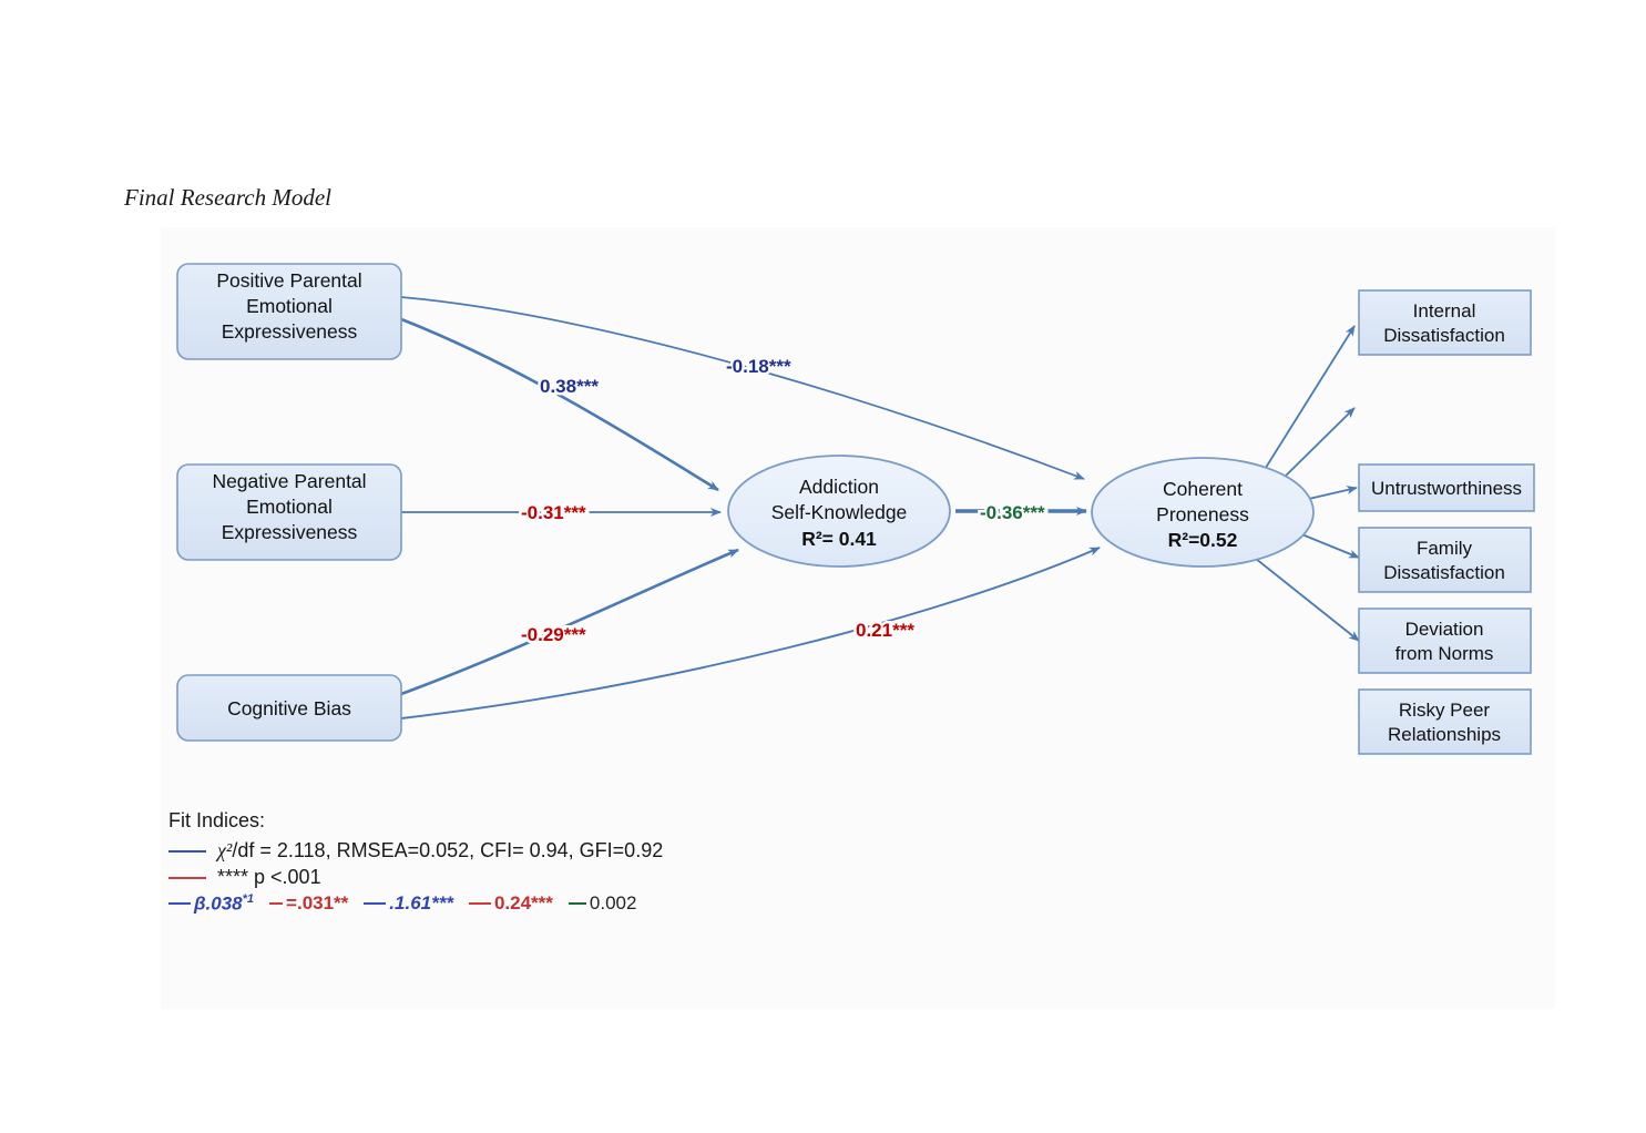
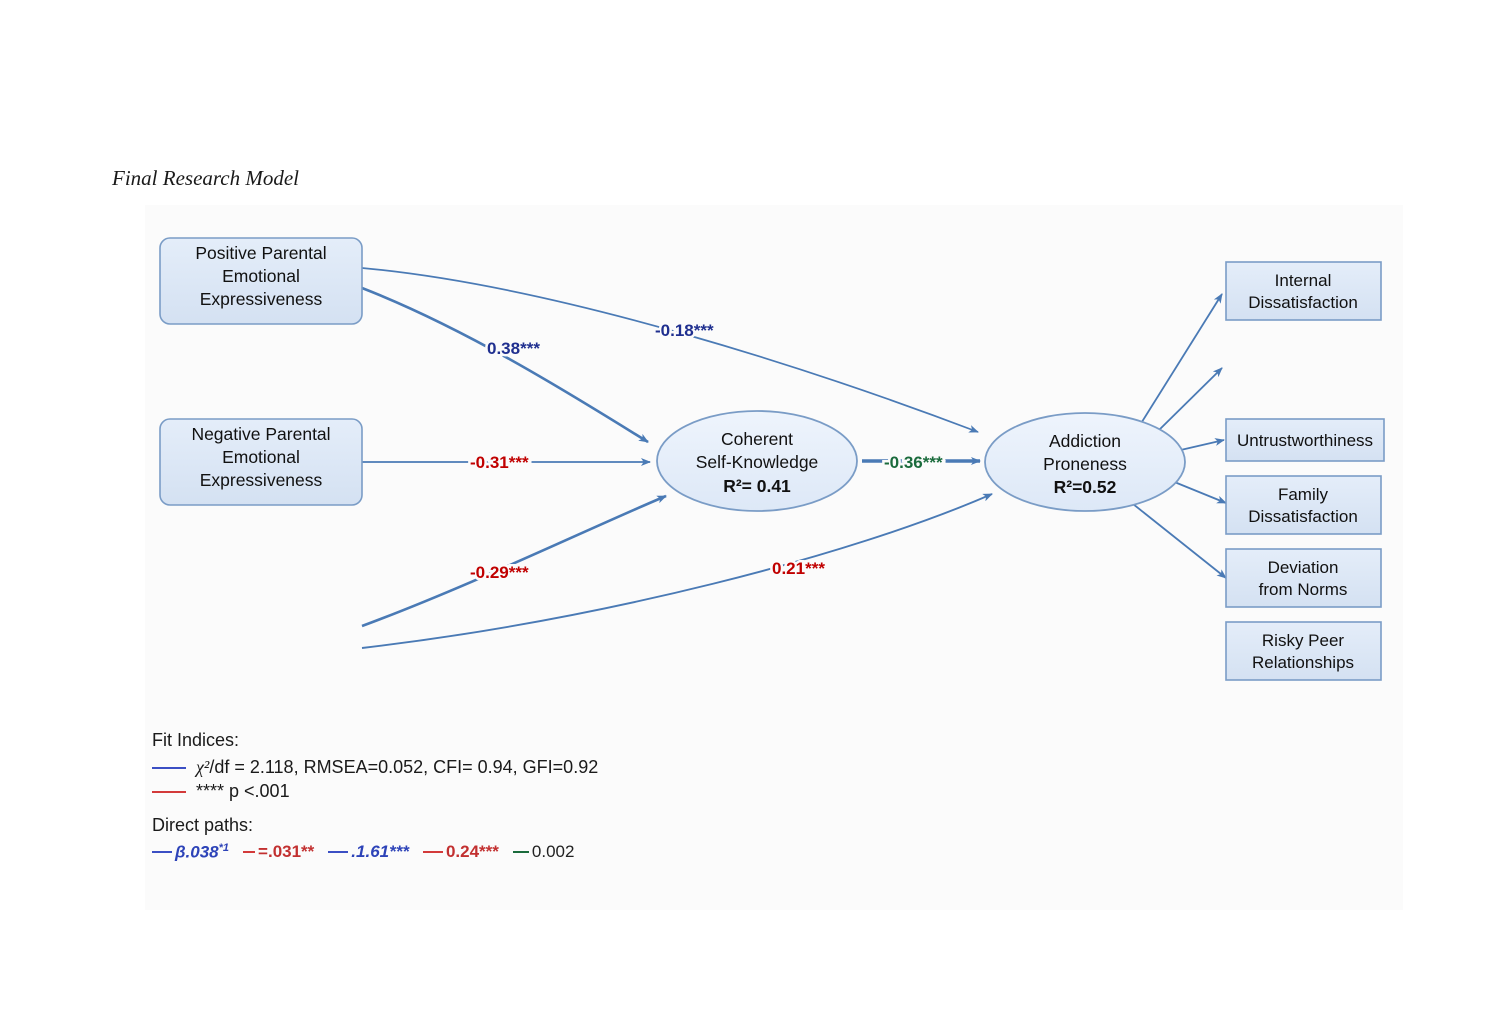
  Final Research Model
  Positive Parental
  Emotional
  Expressiveness
  Negative Parental
  Emotional
  Expressiveness
- Cognitive Bias
- Addiction
+ Coherent
  Self-Knowledge
  R²= 0.41
- Coherent
+ Addiction
  Proneness
  R²=0.52
  Internal
  Dissatisfaction
  Untrustworthiness
  Family
  Dissatisfaction
  Deviation
  from Norms
  Risky Peer
  Relationships
  0.38***
  -0.18***
  -0.31***
  -0.29***
  0.21***
  -0.36***
  Fit Indices:
  χ²/df = 2.118, RMSEA=0.052, CFI= 0.94, GFI=0.92
  **** p <.001
+ Direct paths:
  β.038*1
  =.031**
  .1.61***
  0.24***
  0.002
